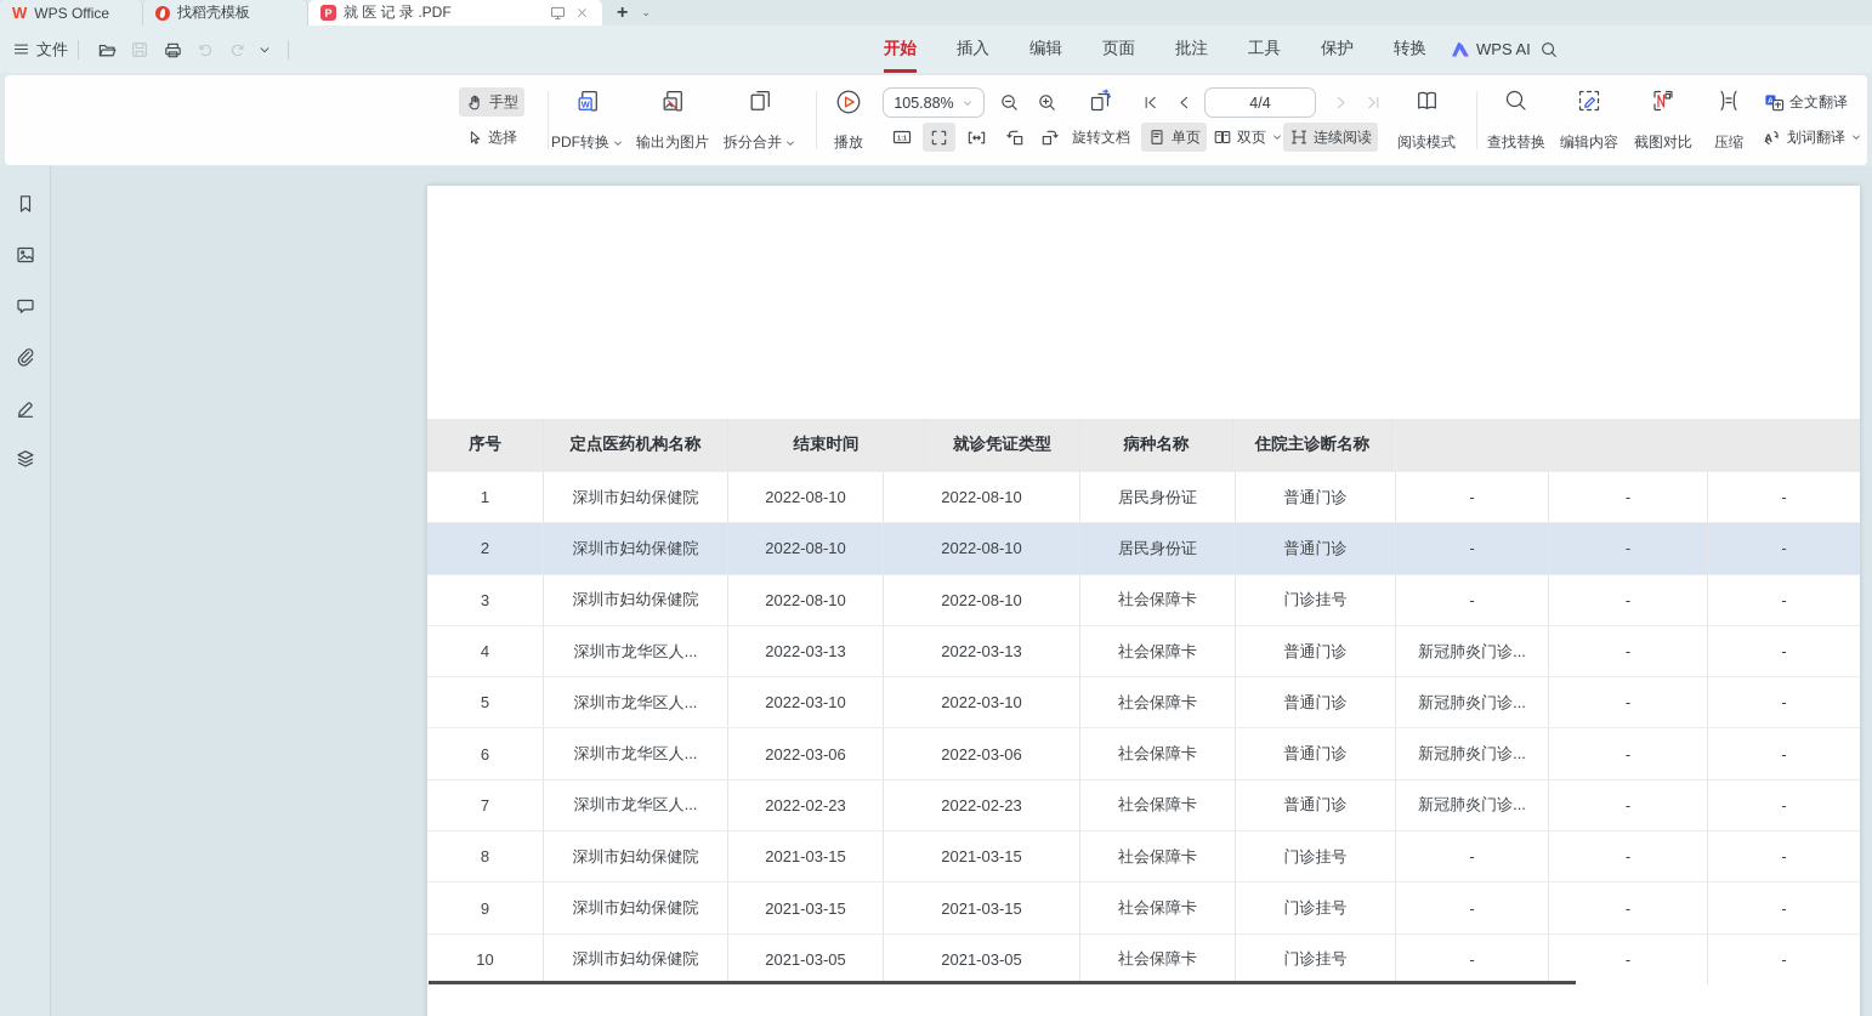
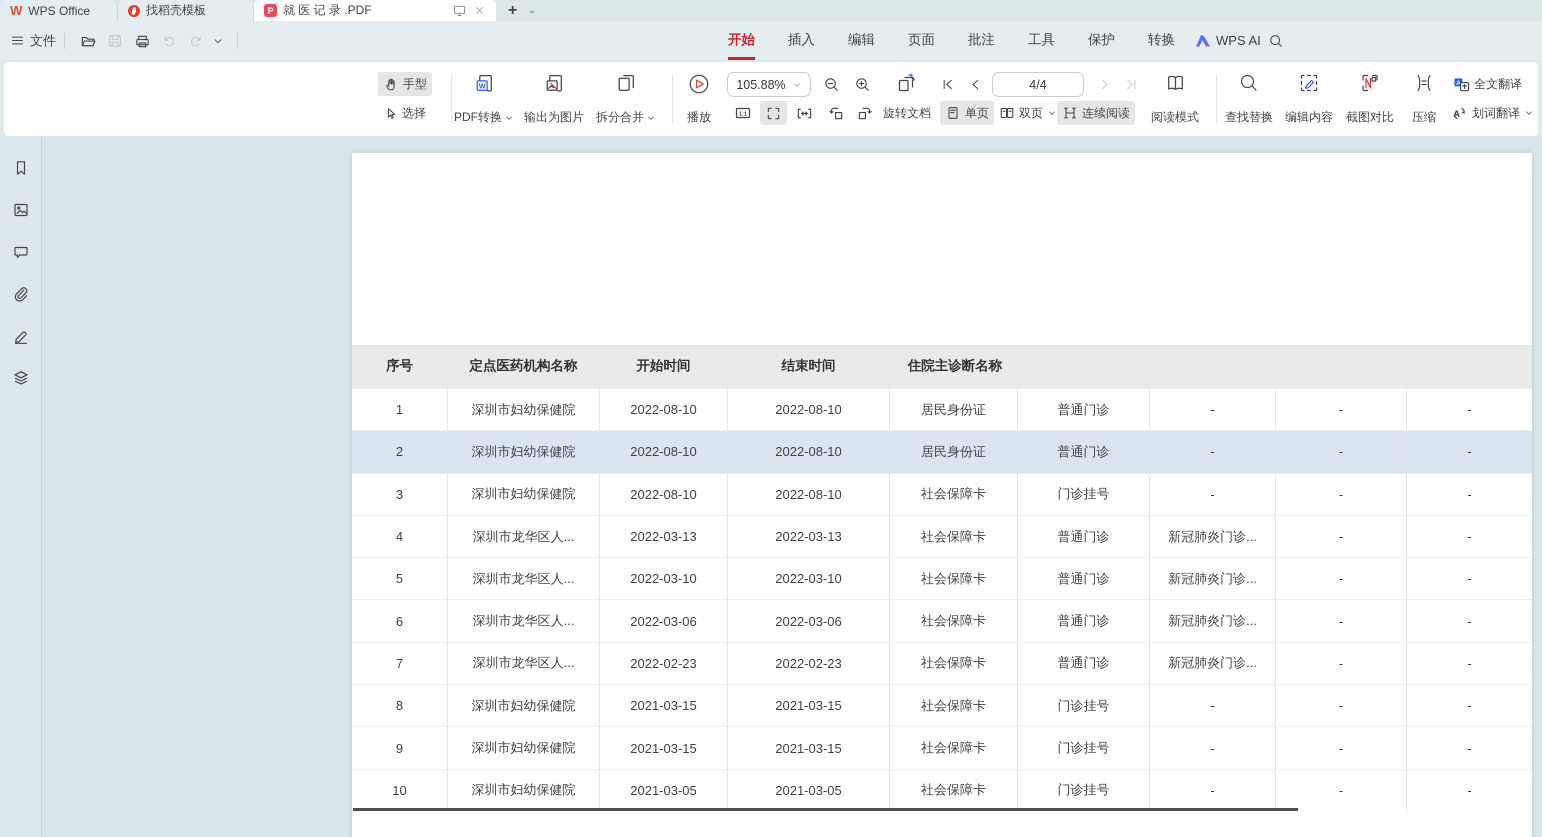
  W
  WPS Office
  找稻壳模板
  P
  就 医 记 录 .PDF
  +
  ⌄
  文件
  开始
  插入
  编辑
  页面
  批注
  工具
  保护
  转换
  WPS AI
  手型
  选择
  W
  PDF转换
  输出为图片
  拆分合并
  播放
  105.88%
  4/4
  旋转文档
  单页
  双页
  连续阅读
  阅读模式
  查找替换
  编辑内容
  截图对比
  压缩
  全文翻译
  划词翻译
  序号
  定点医药机构名称
+ 开始时间
  结束时间
- 就诊凭证类型
- 病种名称
  住院主诊断名称
  1
  深圳市妇幼保健院
  2022-08-10
  2022-08-10
  居民身份证
  普通门诊
  -
  -
  -
  2
  深圳市妇幼保健院
  2022-08-10
  2022-08-10
  居民身份证
  普通门诊
  -
  -
  -
  3
  深圳市妇幼保健院
  2022-08-10
  2022-08-10
  社会保障卡
  门诊挂号
  -
  -
  -
  4
  深圳市龙华区人...
  2022-03-13
  2022-03-13
  社会保障卡
  普通门诊
  新冠肺炎门诊...
  -
  -
  5
  深圳市龙华区人...
  2022-03-10
  2022-03-10
  社会保障卡
  普通门诊
  新冠肺炎门诊...
  -
  -
  6
  深圳市龙华区人...
  2022-03-06
  2022-03-06
  社会保障卡
  普通门诊
  新冠肺炎门诊...
  -
  -
  7
  深圳市龙华区人...
  2022-02-23
  2022-02-23
  社会保障卡
  普通门诊
  新冠肺炎门诊...
  -
  -
  8
  深圳市妇幼保健院
  2021-03-15
  2021-03-15
  社会保障卡
  门诊挂号
  -
  -
  -
  9
  深圳市妇幼保健院
  2021-03-15
  2021-03-15
  社会保障卡
  门诊挂号
  -
  -
  -
  10
  深圳市妇幼保健院
  2021-03-05
  2021-03-05
  社会保障卡
  门诊挂号
  -
  -
  -
